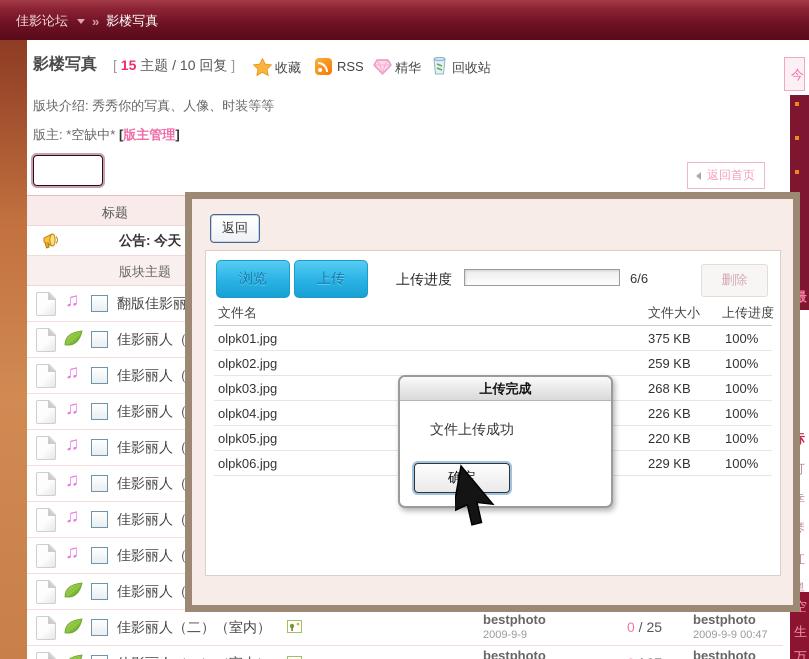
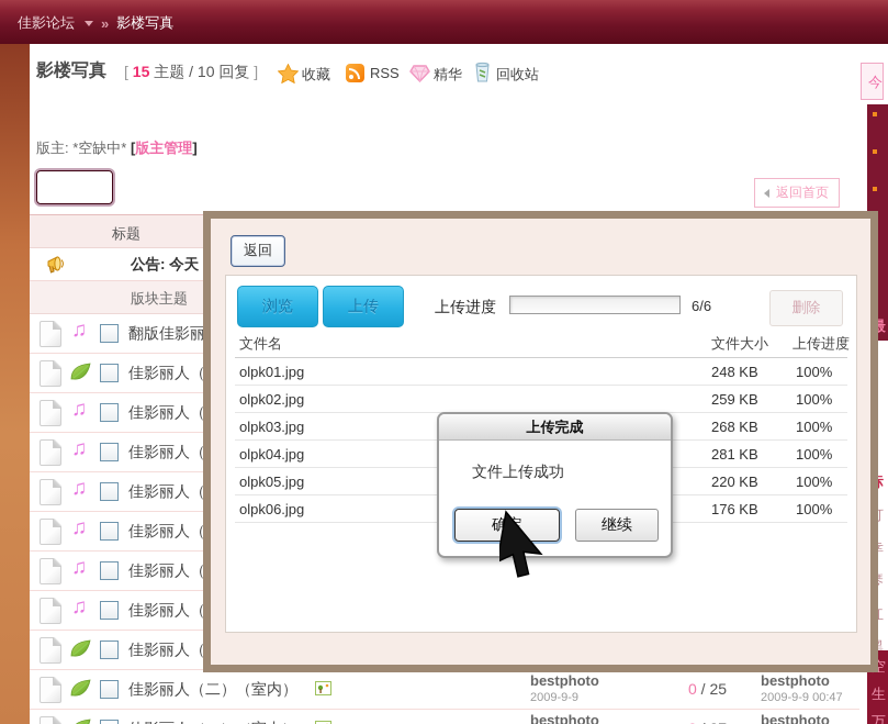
  佳影论坛
  »
  影楼写真
  影楼写真
  [ 15 主题 / 10 回复 ]
  收藏
  RSS
  精华
  回收站
- 版块介绍: 秀秀你的写真、人像、时装等等
  版主: *空缺中* [版主管理]
  返回首页
  标题
  公告: 今天
  版块主题
  ♫
  翻版佳影丽
  佳影丽人（
  ♫
  佳影丽人（
  ♫
  佳影丽人（
  ♫
  佳影丽人（
  ♫
  佳影丽人（
  ♫
  佳影丽人（
  ♫
  佳影丽人（
  佳影丽人（
  佳影丽人（二）（室内）
  bestphoto
  2009-9-9
  0 / 25
  bestphoto
  2009-9-9 00:47
  bestphoto
  bestphoto
  今
  最
  空
  生
  万
  返回
  浏览
  上传
  上传进度
  6/6
  删除
  文件名
  文件大小
  上传进度
  olpk01.jpg
- 375 KB
+ 248 KB
  100%
  olpk02.jpg
  259 KB
  100%
  olpk03.jpg
  268 KB
  100%
  olpk04.jpg
- 226 KB
+ 281 KB
  100%
  olpk05.jpg
  220 KB
  100%
  olpk06.jpg
- 229 KB
+ 176 KB
  100%
  上传完成
  文件上传成功
+ 继续
